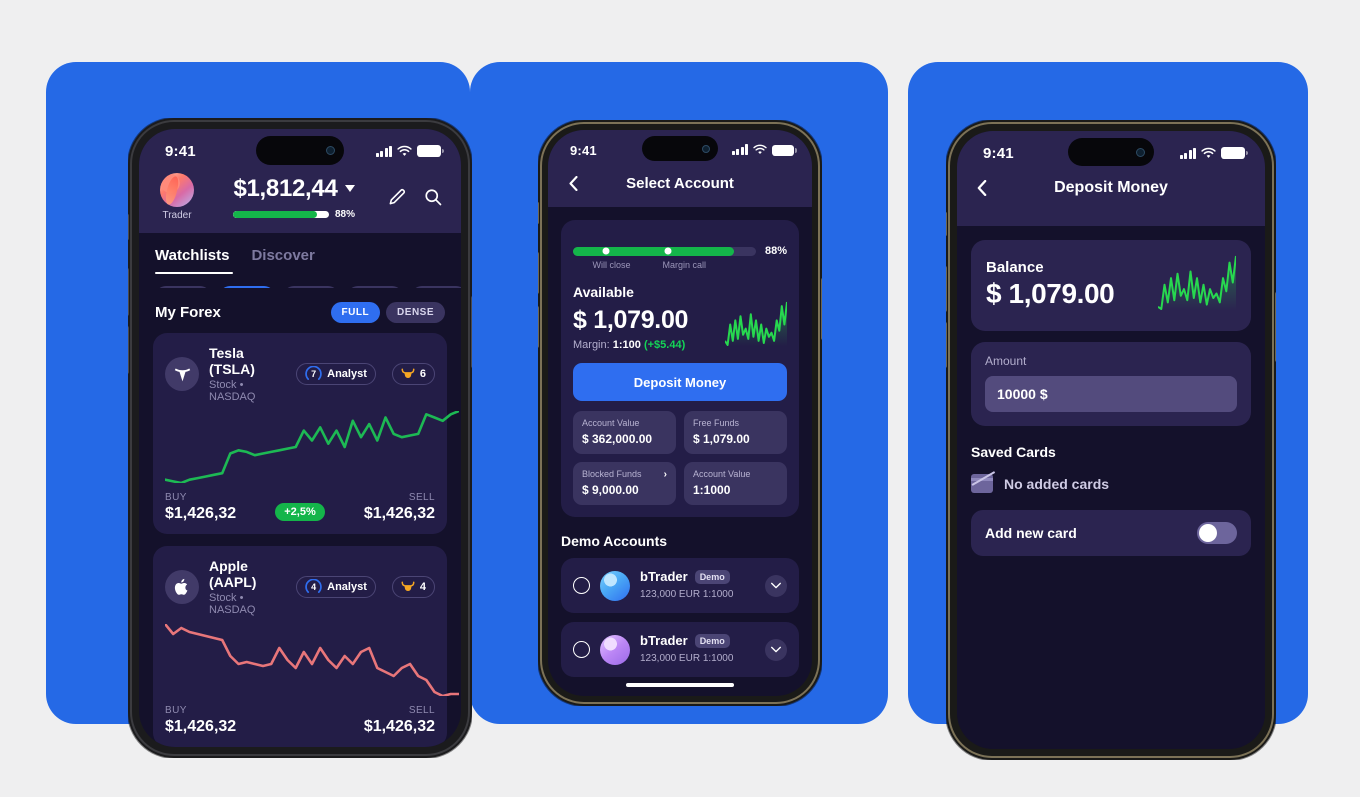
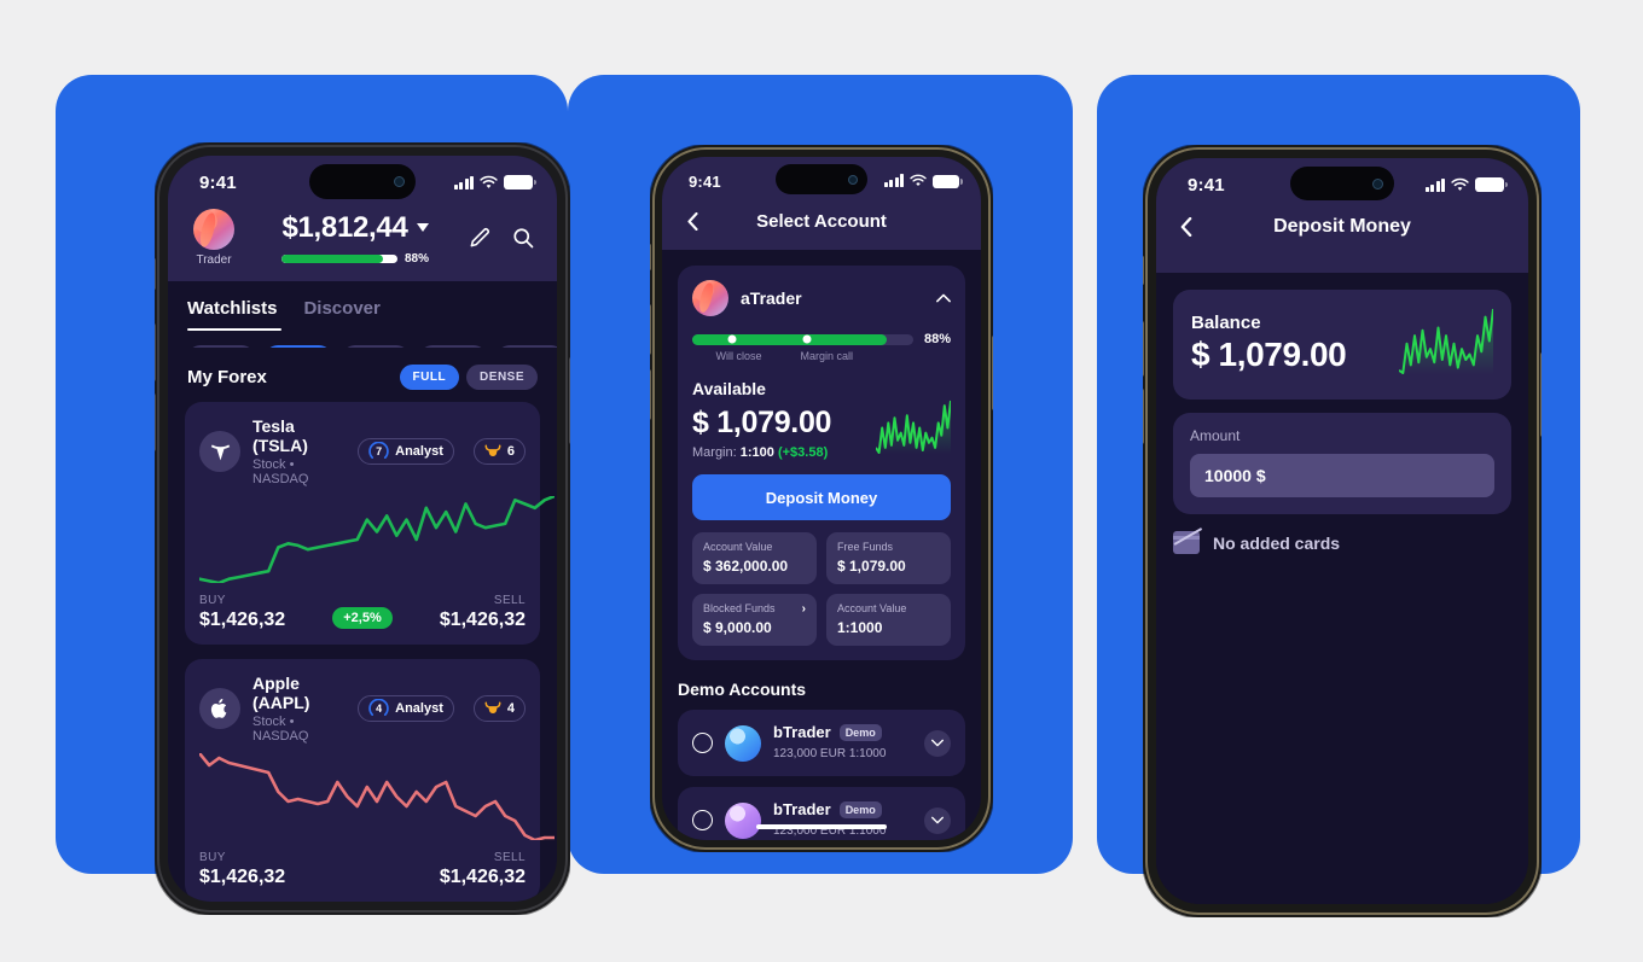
  9:41
  Trader
  $1,812,44
  88%
  Watchlists
  Discover
  My Forex
  FULL
  DENSE
  Tesla (TSLA)
  Stock • NASDAQ
  7
  Analyst
  6
  BUY
  $1,426,32
  +2,5%
  SELL
  $1,426,32
  Apple (AAPL)
  Stock • NASDAQ
  4
  Analyst
  4
  BUY
  $1,426,32
  SELL
  $1,426,32
  9:41
  Select Account
+ aTrader
  88%
  Will close
  Margin call
  Available
  $ 1,079.00
- Margin: 1:100 (+$5.44)
+ Margin: 1:100 (+$3.58)
  Deposit Money
  Account Value
  $ 362,000.00
  Free Funds
  $ 1,079.00
  ›
  Blocked Funds
  $ 9,000.00
  Account Value
  1:1000
  Demo Accounts
  bTrader
  Demo
  123,000 EUR 1:1000
  bTrader
  Demo
  123,000 EUR 1:1000
  9:41
  Deposit Money
  Balance
  $ 1,079.00
  Amount
  10000 $
- Saved Cards
  No added cards
- Add new card
